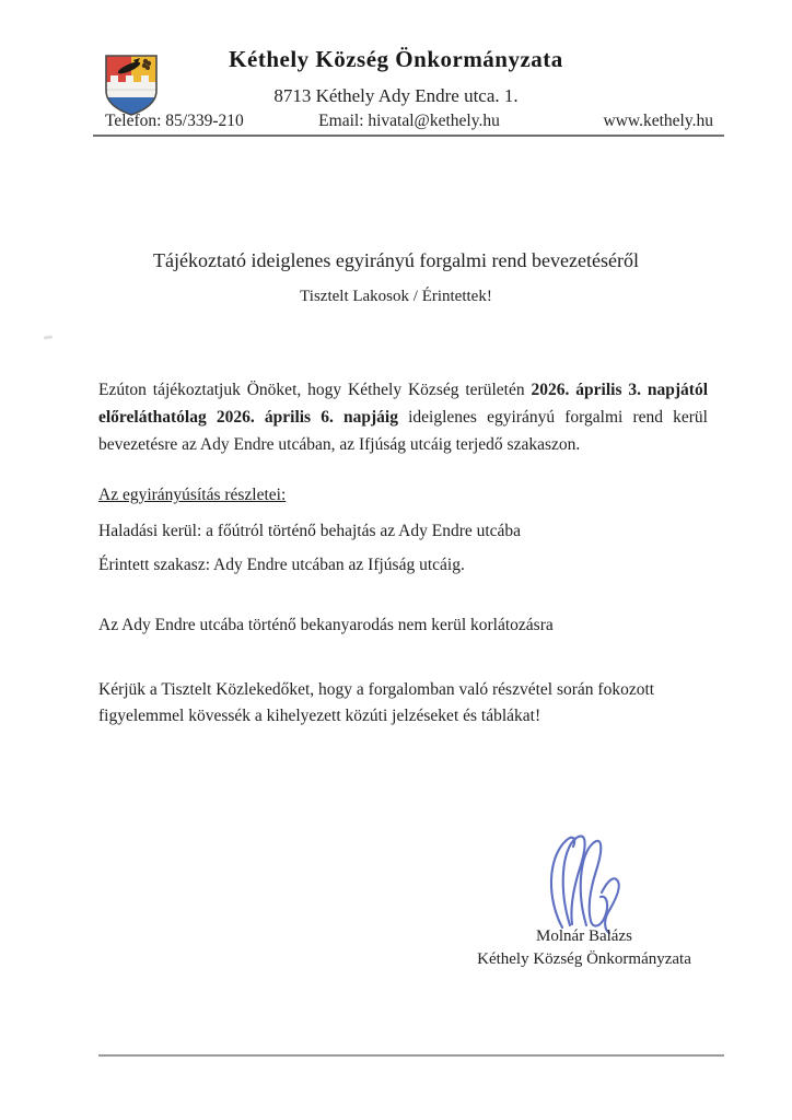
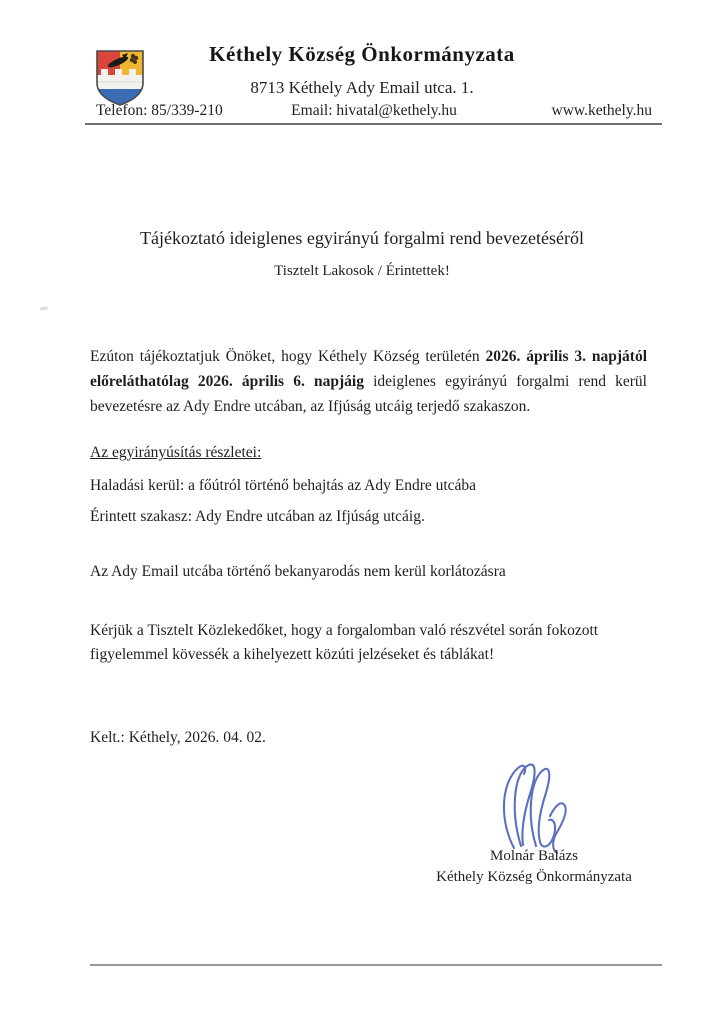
  Kéthely Község Önkormányzata
- 8713 Kéthely Ady Endre utca. 1.
+ 8713 Kéthely Ady Email utca. 1.
  Telefon: 85/339-210
  Email: hivatal@kethely.hu
  www.kethely.hu
  Tájékoztató ideiglenes egyirányú forgalmi rend bevezetéséről
  Tisztelt Lakosok / Érintettek!
  Ezúton tájékoztatjuk Önöket, hogy Kéthely Község területén 2026. április 3. napjától előreláthatólag 2026. április 6. napjáig ideiglenes egyirányú forgalmi rend kerül bevezetésre az Ady Endre utcában, az Ifjúság utcáig terjedő szakaszon.
  Az egyirányúsítás részletei:
  Haladási kerül: a főútról történő behajtás az Ady Endre utcába
  Érintett szakasz: Ady Endre utcában az Ifjúság utcáig.
- Az Ady Endre utcába történő bekanyarodás nem kerül korlátozásra
+ Az Ady Email utcába történő bekanyarodás nem kerül korlátozásra
  Kérjük a Tisztelt Közlekedőket, hogy a forgalomban való részvétel során fokozott figyelemmel kövessék a kihelyezett közúti jelzéseket és táblákat!
+ Kelt.: Kéthely, 2026. 04. 02.
  Molnár Balázs
  Kéthely Község Önkormányzata
